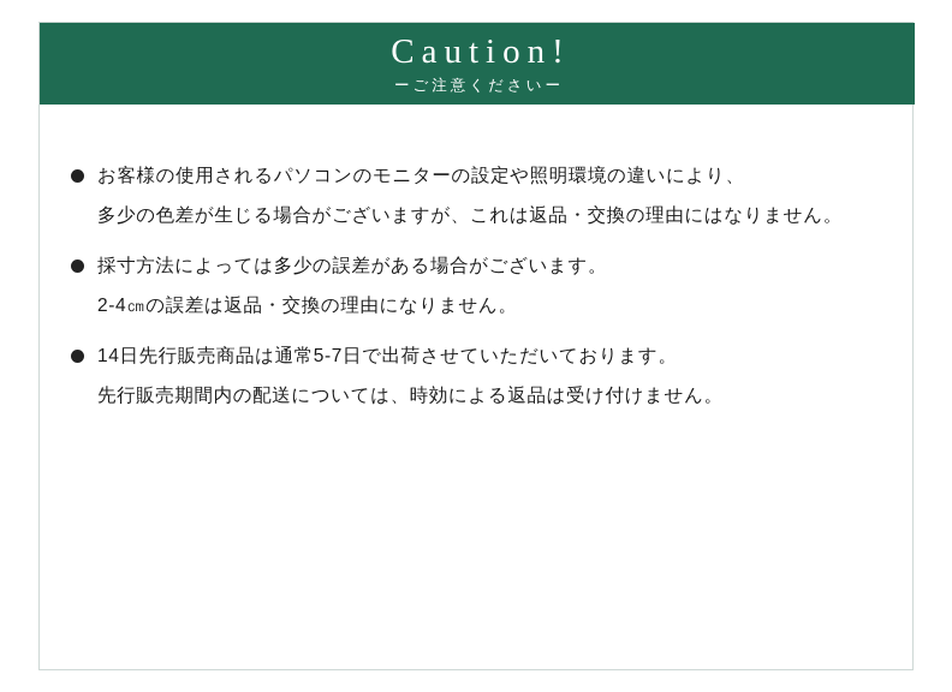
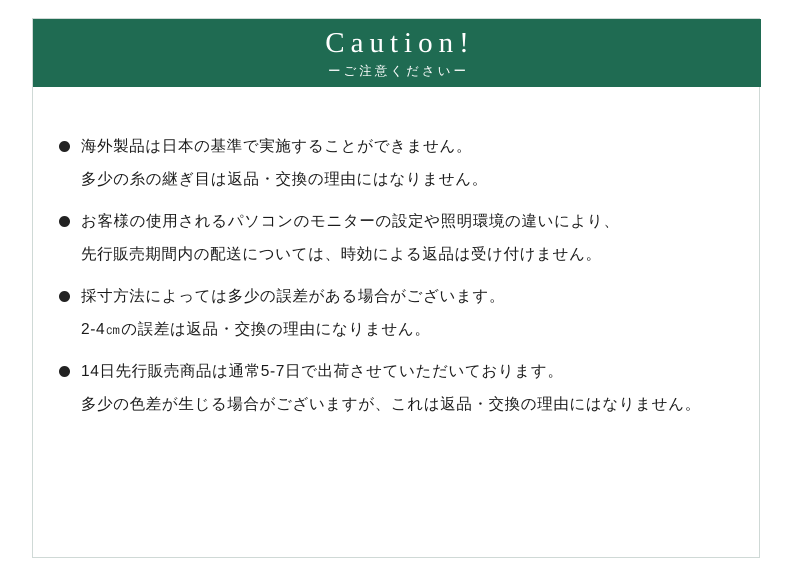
  Caution!
  ーご注意くださいー
+ 海外製品は日本の基準で実施することができません。
+ 多少の糸の継ぎ目は返品・交換の理由にはなりません。
  お客様の使用されるパソコンのモニターの設定や照明環境の違いにより、
- 多少の色差が生じる場合がございますが、これは返品・交換の理由にはなりません。
+ 先行販売期間内の配送については、時効による返品は受け付けません。
  採寸方法によっては多少の誤差がある場合がございます。
  2-4㎝の誤差は返品・交換の理由になりません。
  14日先行販売商品は通常5-7日で出荷させていただいております。
- 先行販売期間内の配送については、時効による返品は受け付けません。
+ 多少の色差が生じる場合がございますが、これは返品・交換の理由にはなりません。
